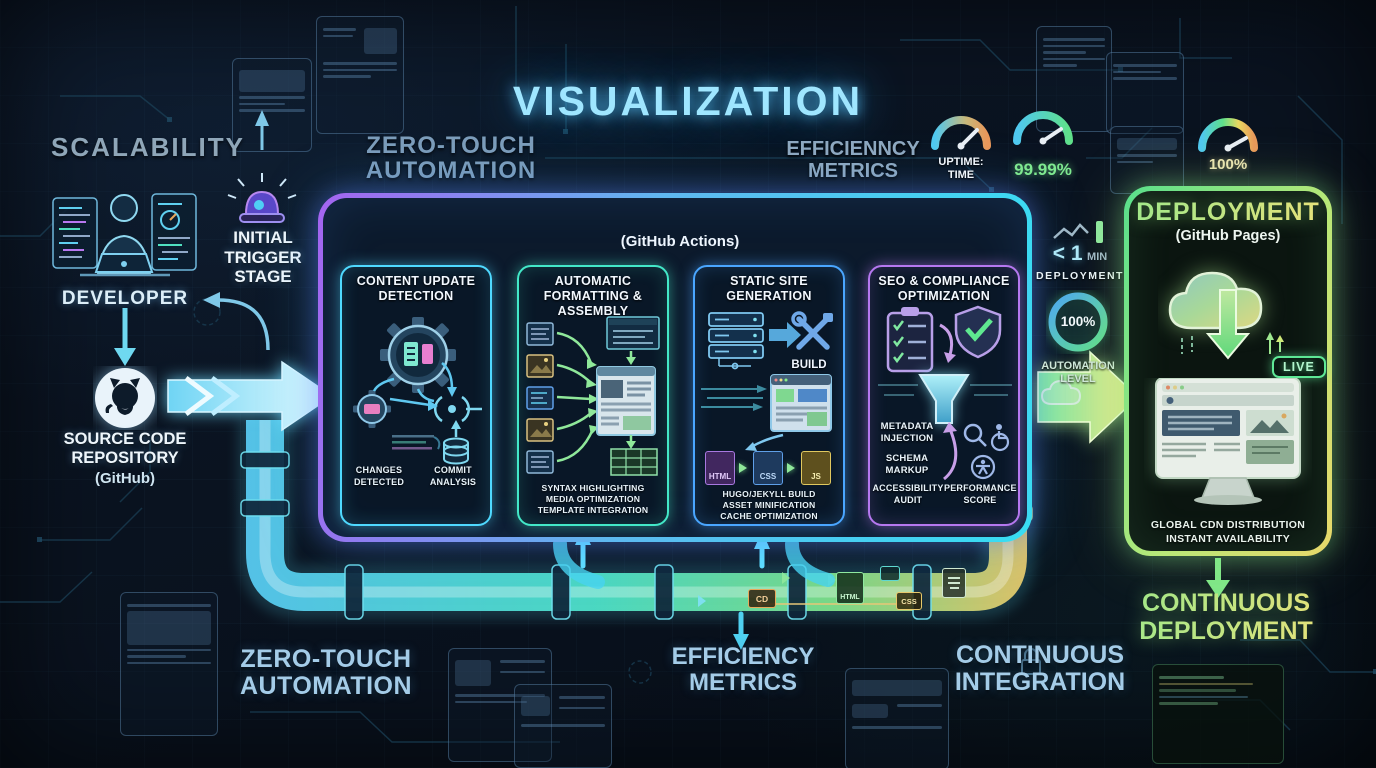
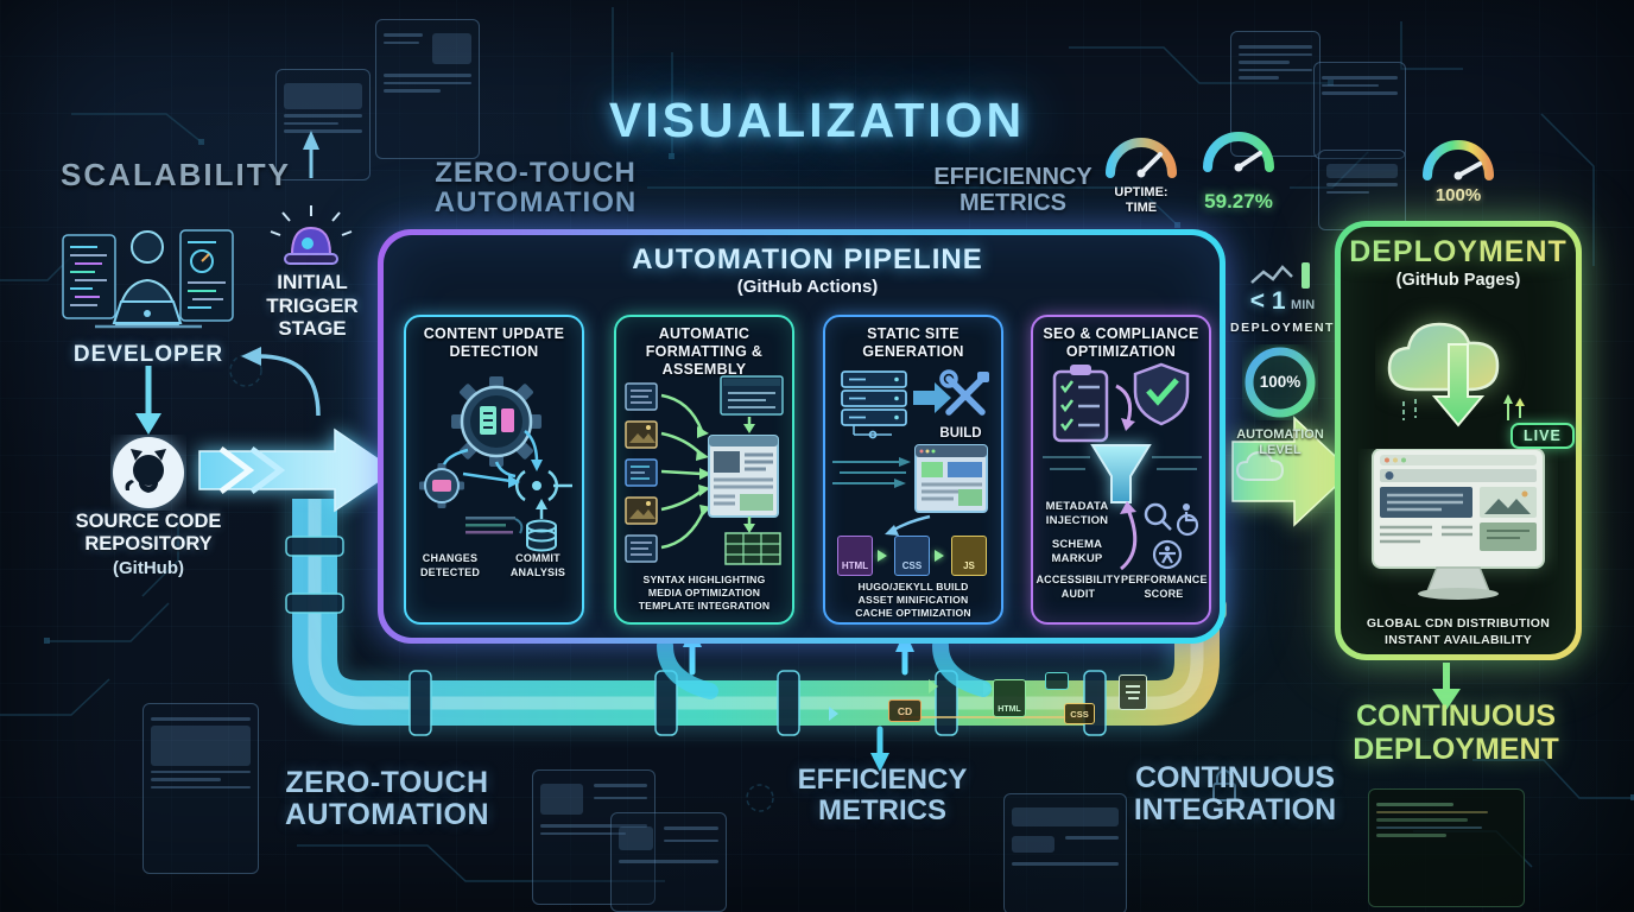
  VISUALIZATION
  SCALABILITY
  ZERO-TOUCH
  AUTOMATION
  EFFICIENNCY
  METRICS
  ZERO-TOUCH
  AUTOMATION
  EFFICIENCY
  METRICS
  CONTINUOUS
  INTEGRATION
  CONTINUOUS
  DEPLOYMENT
  DEVELOPER
  INITIAL
  TRIGGER
  STAGE
  SOURCE CODE
  REPOSITORY
  (GitHub)
+ AUTOMATION PIPELINE
  (GitHub Actions)
  CONTENT UPDATE
  DETECTION
  CHANGES
  DETECTED
  COMMIT
  ANALYSIS
  AUTOMATIC
  FORMATTING &
  ASSEMBLY
  SYNTAX HIGHLIGHTING
  MEDIA OPTIMIZATION
  TEMPLATE INTEGRATION
  STATIC SITE
  GENERATION
  BUILD
  HTML
  CSS
  JS
  HUGO/JEKYLL BUILD
  ASSET MINIFICATION
  CACHE OPTIMIZATION
  SEO & COMPLIANCE
  OPTIMIZATION
  METADATA
  INJECTION
  SCHEMA
  MARKUP
  ACCESSIBILITY
  AUDIT
  PERFORMANCE
  SCORE
  UPTIME:
  TIME
- 99.99%
+ 59.27%
  100%
  < 1 MIN
  DEPLOYMENT
  100%
  AUTOMATION
  LEVEL
  DEPLOYMENT
  (GitHub Pages)
  LIVE
  GLOBAL CDN DISTRIBUTION
  INSTANT AVAILABILITY
  CD
  CSS
